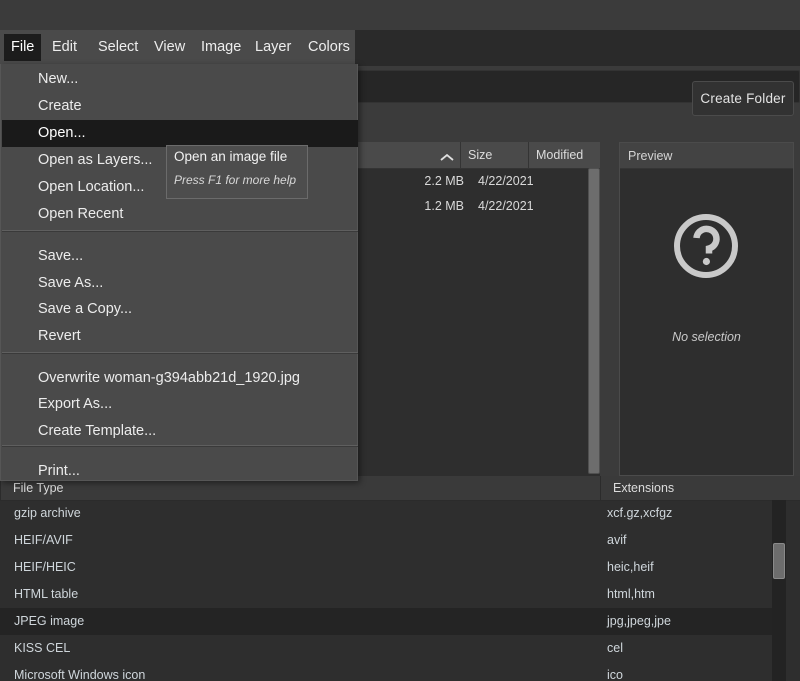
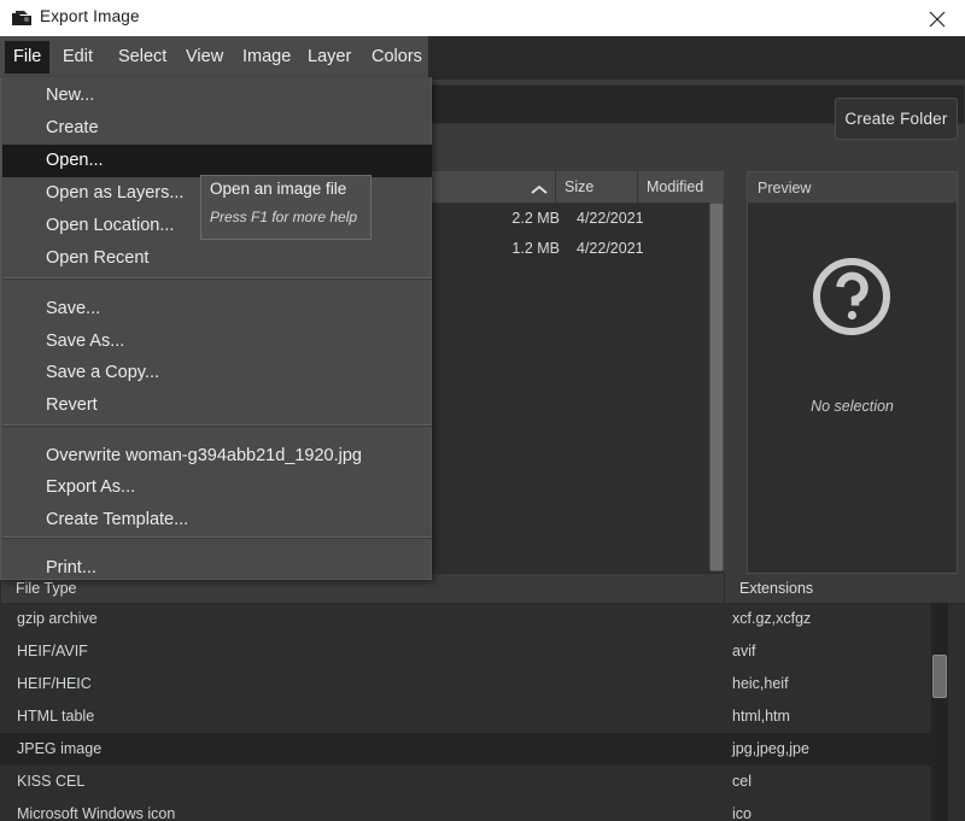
+ Export Image
  Create Folder
  Size
  Modified
  2.2 MB
  4/22/2021
  1.2 MB
  4/22/2021
  Preview
  No selection
  File Type
  Extensions
  gzip archive
  xcf.gz,xcfgz
  HEIF/AVIF
  avif
  HEIF/HEIC
  heic,heif
  HTML table
  html,htm
  JPEG image
  jpg,jpeg,jpe
  KISS CEL
  cel
  Microsoft Windows icon
  ico
  File
  Edit
  Select
  View
  Image
  Layer
  Colors
  New...
  Create
  Open...
  Open as Layers...
  Open Location...
  Open Recent
  Save...
  Save As...
  Save a Copy...
  Revert
  Overwrite woman-g394abb21d_1920.jpg
  Export As...
  Create Template...
  Print...
  Open an image file
  Press F1 for more help
